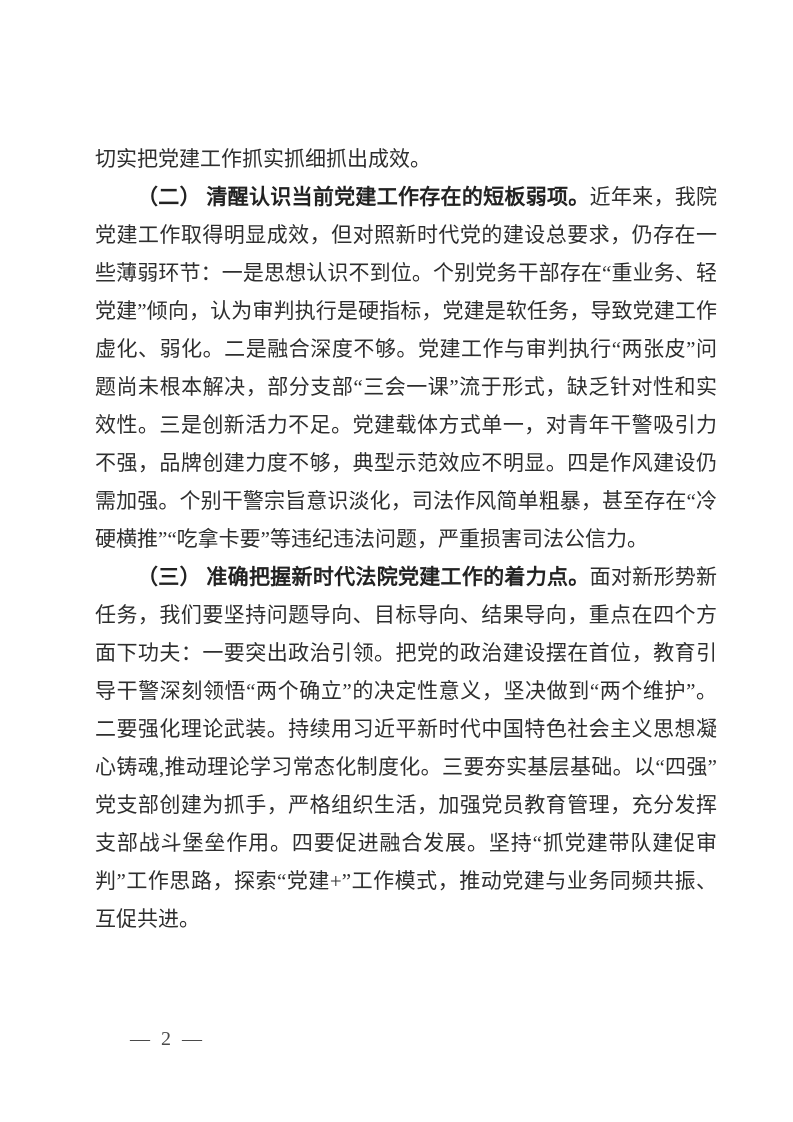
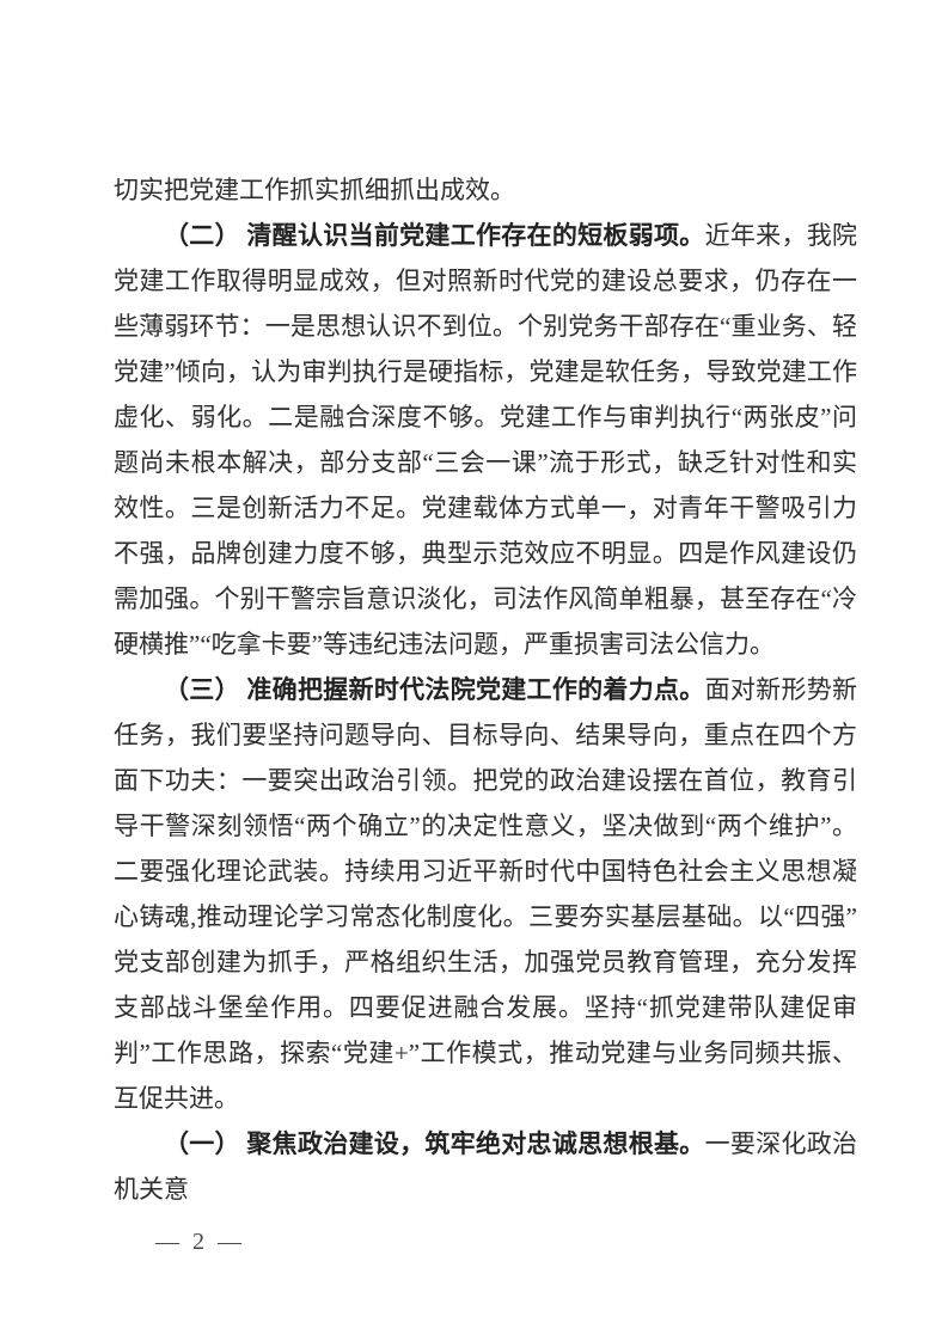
  切实把党建工作抓实抓细抓出成效。
  （二） 清醒认识当前党建工作存在的短板弱项。近年来，我院党建工作取得明显成效，但对照新时代党的建设总要求，仍存在一些薄弱环节：一是思想认识不到位。个别党务干部存在“重业务、轻党建”倾向，认为审判执行是硬指标，党建是软任务，导致党建工作虚化、弱化。二是融合深度不够。党建工作与审判执行“两张皮”问题尚未根本解决，部分支部“三会一课”流于形式，缺乏针对性和实效性。三是创新活力不足。党建载体方式单一，对青年干警吸引力不强，品牌创建力度不够，典型示范效应不明显。四是作风建设仍需加强。个别干警宗旨意识淡化，司法作风简单粗暴，甚至存在“冷硬横推”“吃拿卡要”等违纪违法问题，严重损害司法公信力。
  （三） 准确把握新时代法院党建工作的着力点。面对新形势新任务，我们要坚持问题导向、目标导向、结果导向，重点在四个方面下功夫：一要突出政治引领。把党的政治建设摆在首位，教育引导干警深刻领悟“两个确立”的决定性意义，坚决做到“两个维护”。二要强化理论武装。持续用习近平新时代中国特色社会主义思想凝心铸魂,推动理论学习常态化制度化。三要夯实基层基础。以“四强”党支部创建为抓手，严格组织生活，加强党员教育管理，充分发挥支部战斗堡垒作用。四要促进融合发展。坚持“抓党建带队建促审判”工作思路，探索“党建+”工作模式，推动党建与业务同频共振、互促共进。
+ （一） 聚焦政治建设，筑牢绝对忠诚思想根基。一要深化政治机关意
  — 2 —
